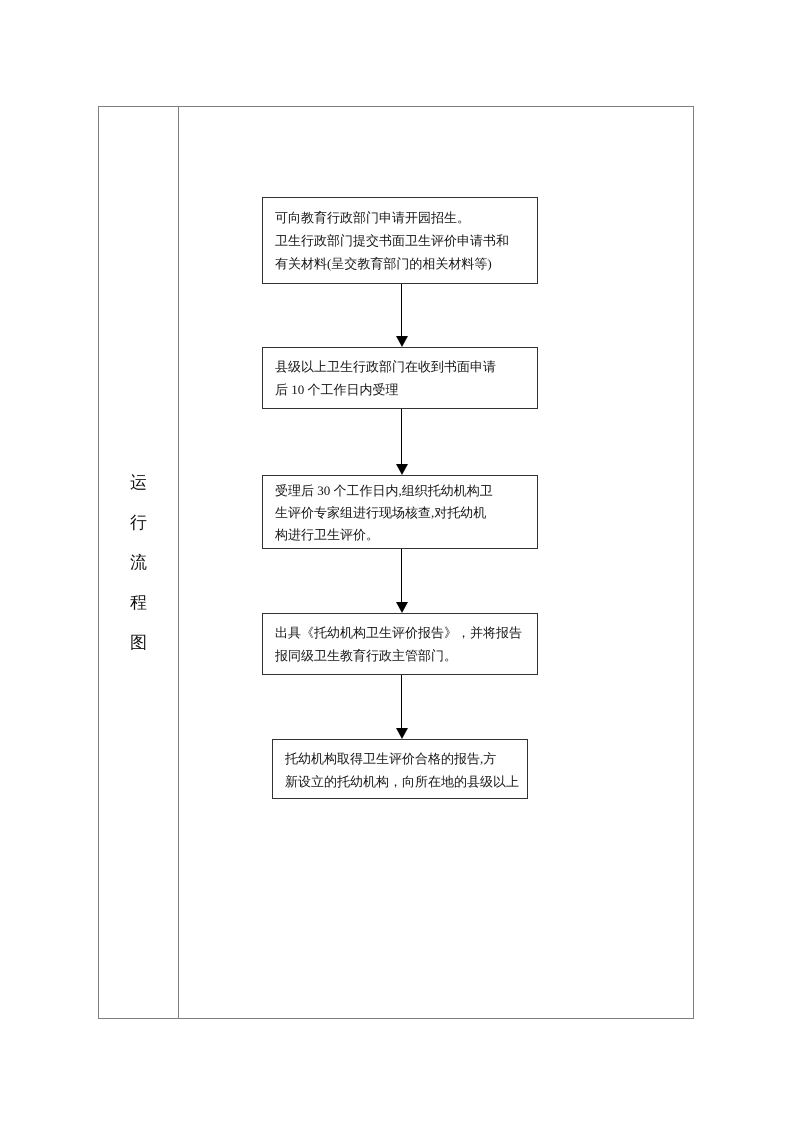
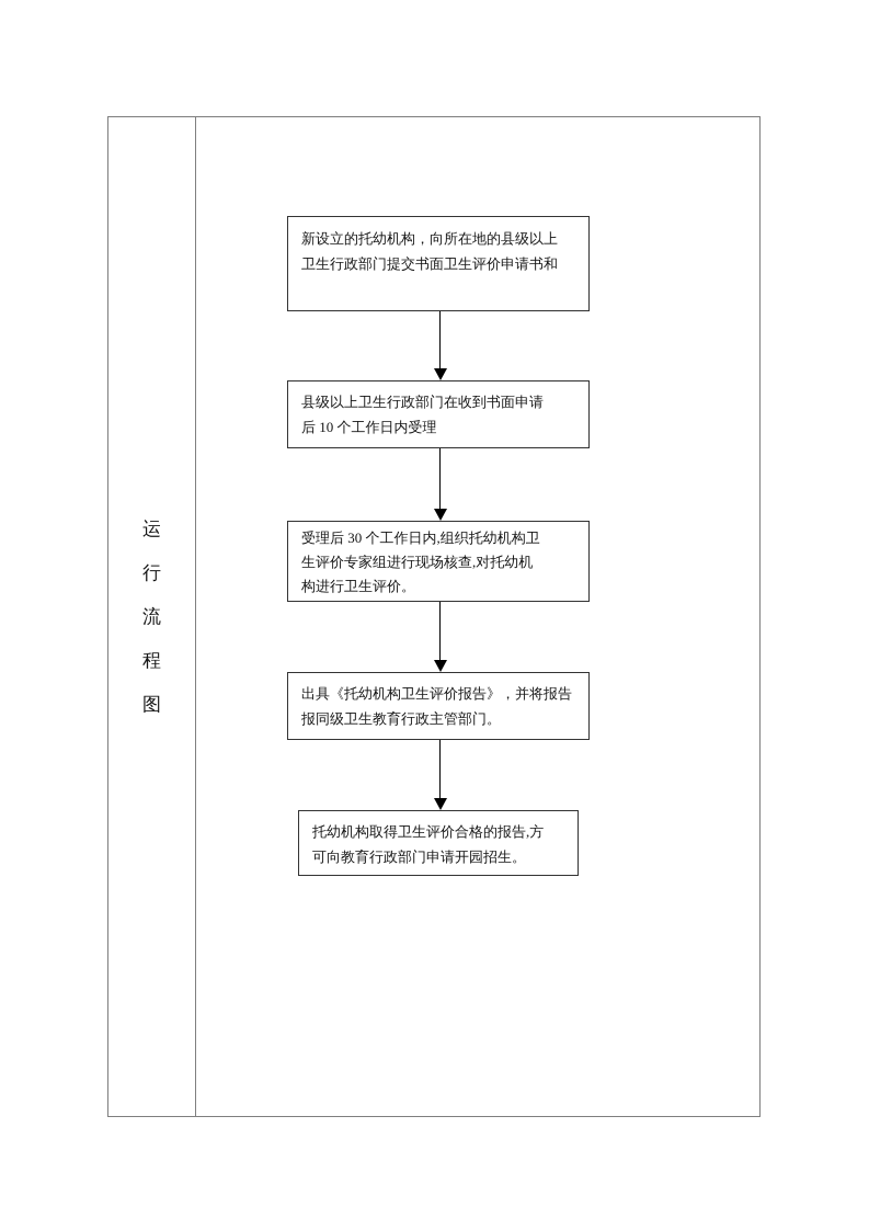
  运
  行
  流
  程
  图
- 可向教育行政部门申请开园招生。
+ 新设立的托幼机构，向所在地的县级以上
  卫生行政部门提交书面卫生评价申请书和
- 有关材料(呈交教育部门的相关材料等)
  县级以上卫生行政部门在收到书面申请
  后 10 个工作日内受理
  受理后 30 个工作日内,组织托幼机构卫
  生评价专家组进行现场核查,对托幼机
  构进行卫生评价。
  出具《托幼机构卫生评价报告》，并将报告
  报同级卫生教育行政主管部门。
  托幼机构取得卫生评价合格的报告,方
- 新设立的托幼机构，向所在地的县级以上
+ 可向教育行政部门申请开园招生。
